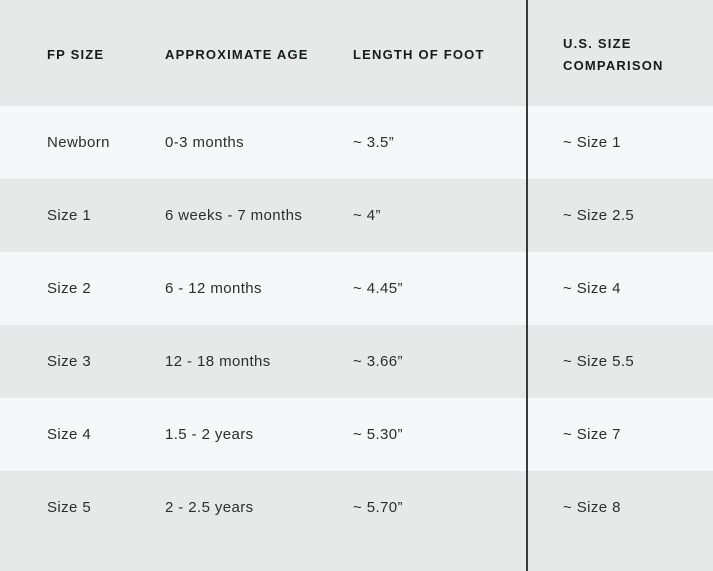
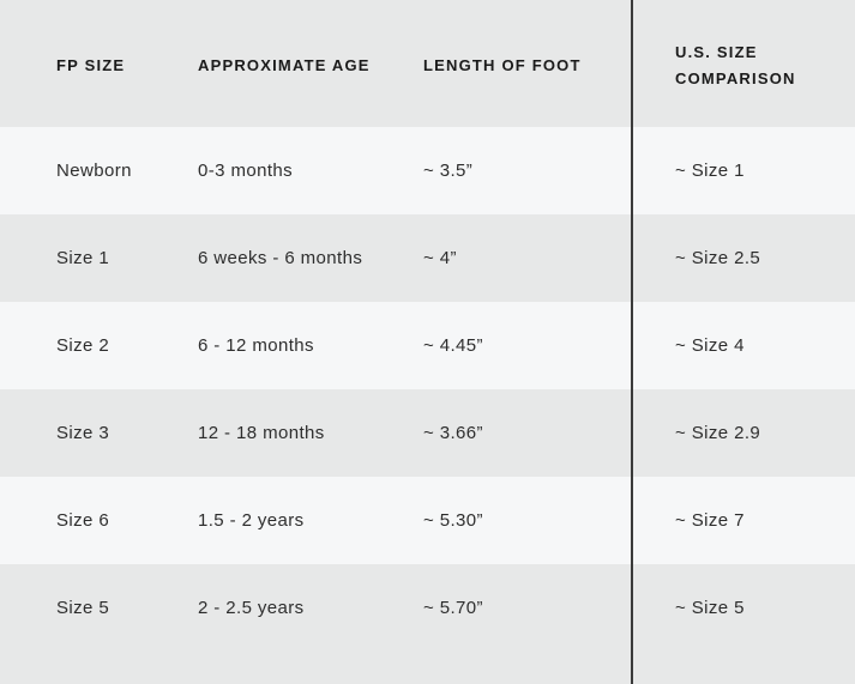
  FP SIZE
  APPROXIMATE AGE
  LENGTH OF FOOT
  U.S. SIZE COMPARISON
  Newborn
  0-3 months
  ~ 3.5”
  ~ Size 1
  Size 1
- 6 weeks - 7 months
+ 6 weeks - 6 months
  ~ 4”
  ~ Size 2.5
  Size 2
  6 - 12 months
  ~ 4.45”
  ~ Size 4
  Size 3
  12 - 18 months
  ~ 3.66”
- ~ Size 5.5
+ ~ Size 2.9
- Size 4
+ Size 6
  1.5 - 2 years
  ~ 5.30”
  ~ Size 7
  Size 5
  2 - 2.5 years
  ~ 5.70”
- ~ Size 8
+ ~ Size 5
